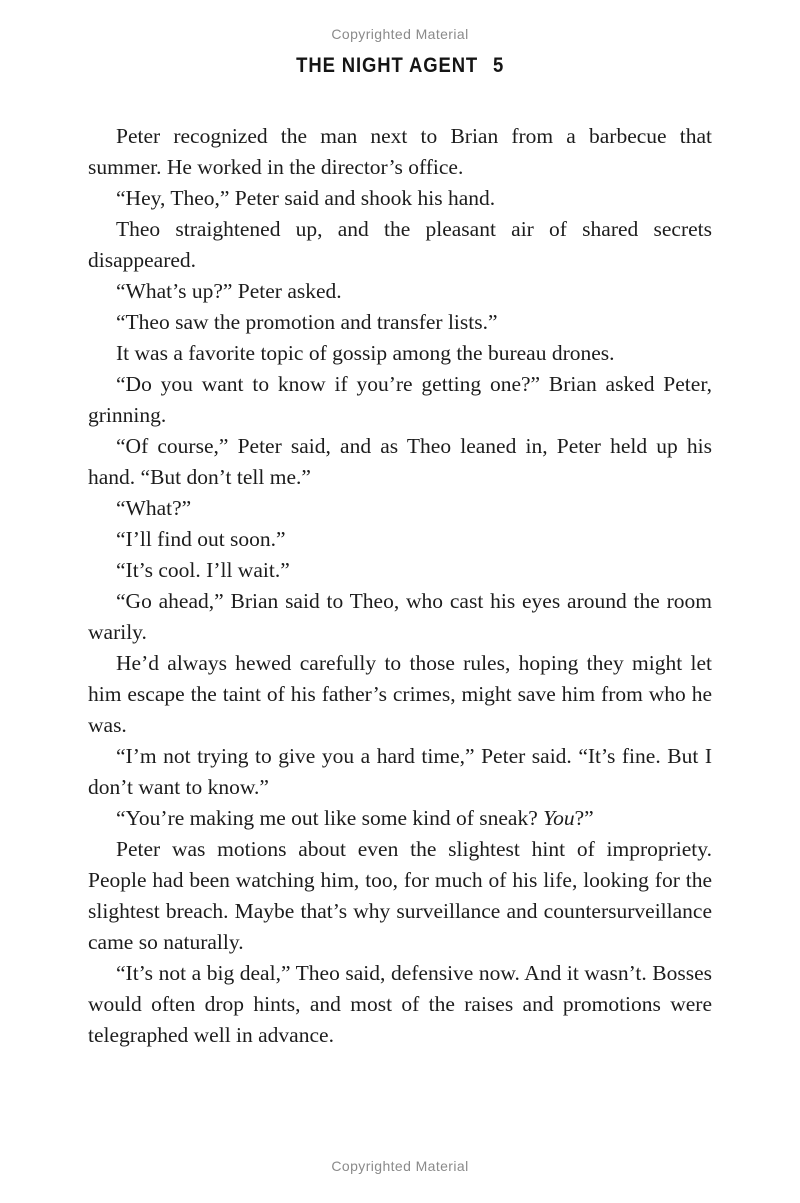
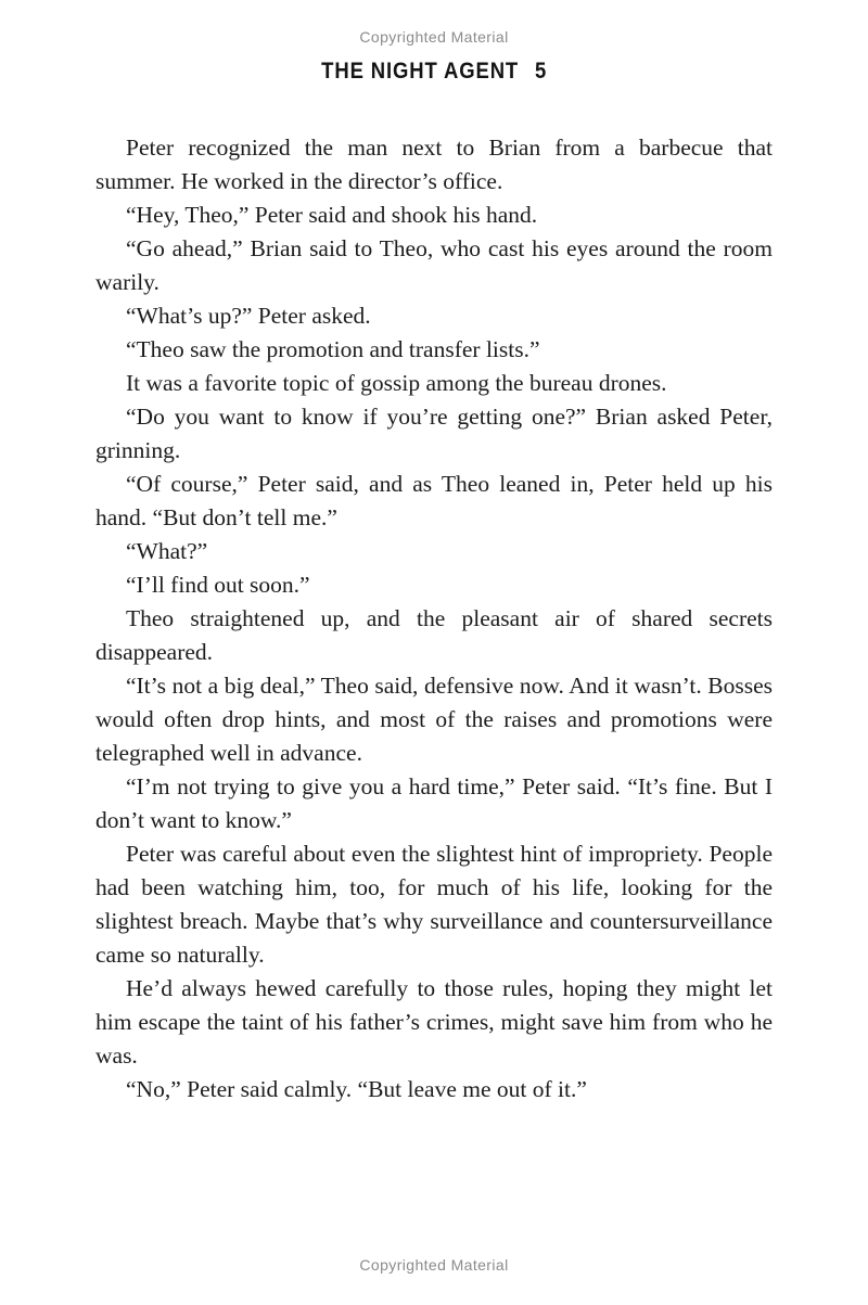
  Copyrighted Material
  THE NIGHT AGENT 5
  Peter recognized the man next to Brian from a barbecue that summer. He worked in the director’s office.
  “Hey, Theo,” Peter said and shook his hand.
- Theo straightened up, and the pleasant air of shared secrets disappeared.
+ “Go ahead,” Brian said to Theo, who cast his eyes around the room warily.
  “What’s up?” Peter asked.
  “Theo saw the promotion and transfer lists.”
  It was a favorite topic of gossip among the bureau drones.
  “Do you want to know if you’re getting one?” Brian asked Peter, grinning.
  “Of course,” Peter said, and as Theo leaned in, Peter held up his hand. “But don’t tell me.”
  “What?”
  “I’ll find out soon.”
- “It’s cool. I’ll wait.”
- “Go ahead,” Brian said to Theo, who cast his eyes around the room warily.
+ Theo straightened up, and the pleasant air of shared secrets disappeared.
- He’d always hewed carefully to those rules, hoping they might let him escape the taint of his father’s crimes, might save him from who he was.
+ “It’s not a big deal,” Theo said, defensive now. And it wasn’t. Bosses would often drop hints, and most of the raises and pro­motions were telegraphed well in advance.
  “I’m not trying to give you a hard time,” Peter said. “It’s fine. But I don’t want to know.”
- “You’re making me out like some kind of sneak? You?”
- Peter was motions about even the slightest hint of impropriety. People had been watching him, too, for much of his life, look­ing for the slightest breach. Maybe that’s why surveillance and countersurveillance came so naturally.
+ Peter was careful about even the slightest hint of impropriety. People had been watching him, too, for much of his life, look­ing for the slightest breach. Maybe that’s why surveillance and countersurveillance came so naturally.
- “It’s not a big deal,” Theo said, defensive now. And it wasn’t. Bosses would often drop hints, and most of the raises and pro­motions were telegraphed well in advance.
+ He’d always hewed carefully to those rules, hoping they might let him escape the taint of his father’s crimes, might save him from who he was.
+ “No,” Peter said calmly. “But leave me out of it.”
  Copyrighted Material
